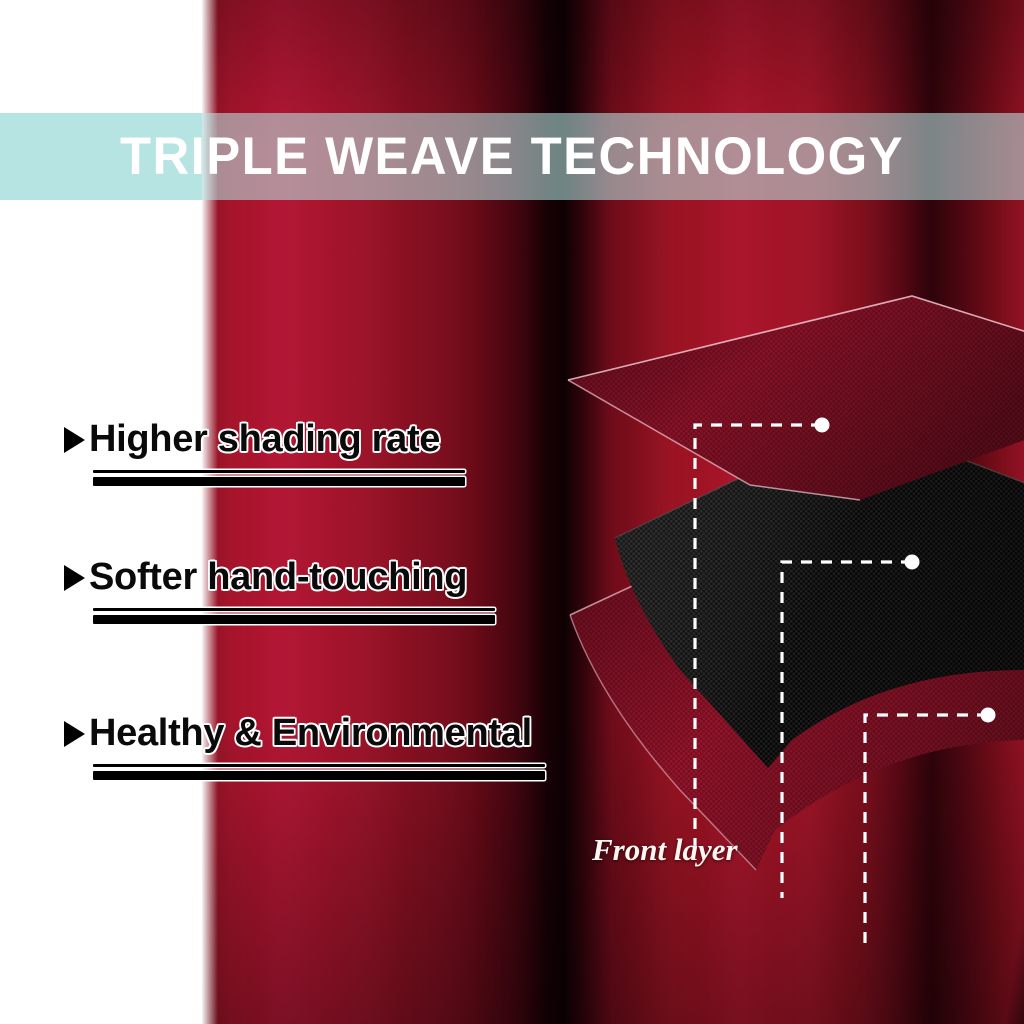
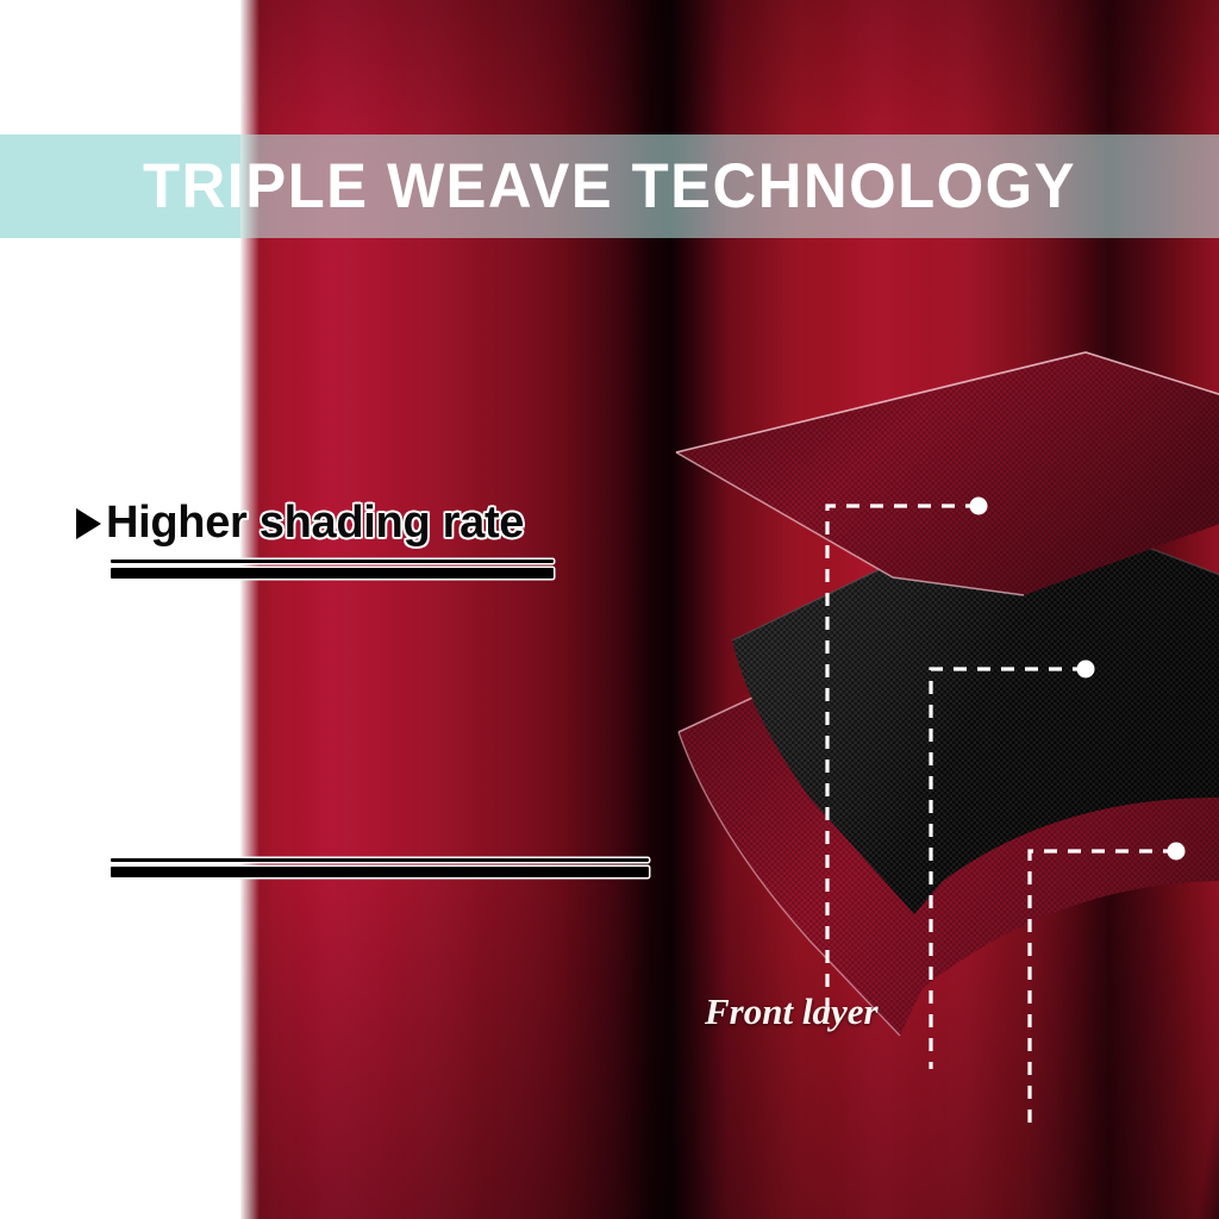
  TRIPLE WEAVE TECHNOLOGY
  Higher shading rate
- Softer hand-touching
- Healthy & Environmental
  Front layer
